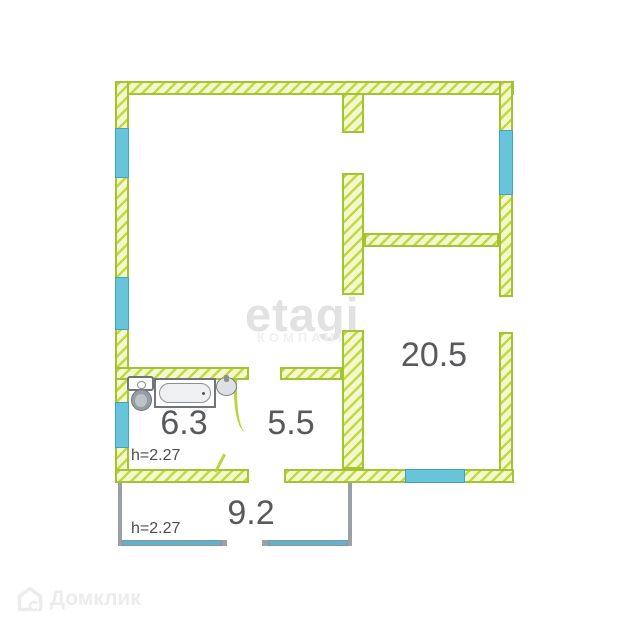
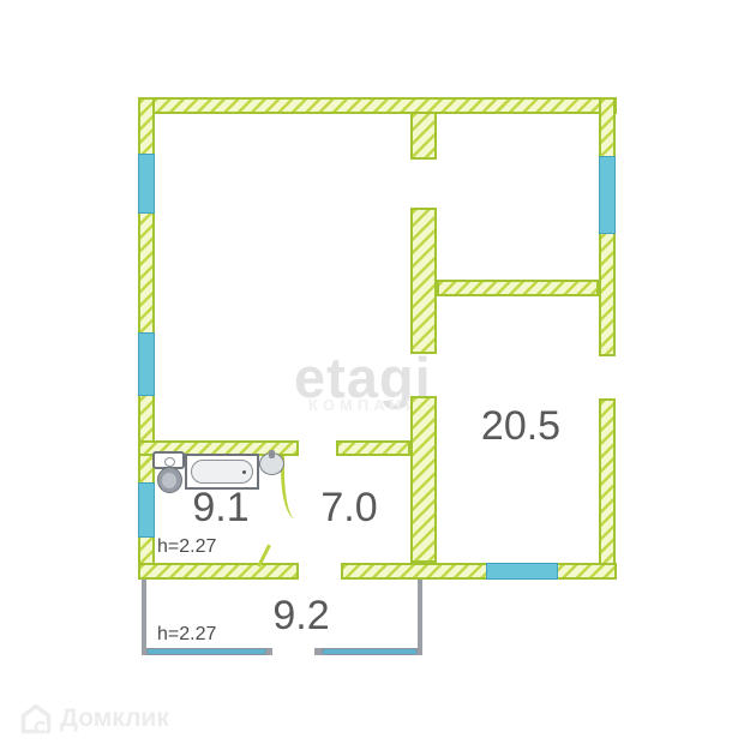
  etagi
  КОМПАН
  20.5
- 6.3
+ 9.1
- 5.5
+ 7.0
  9.2
  h=2.27
  h=2.27
